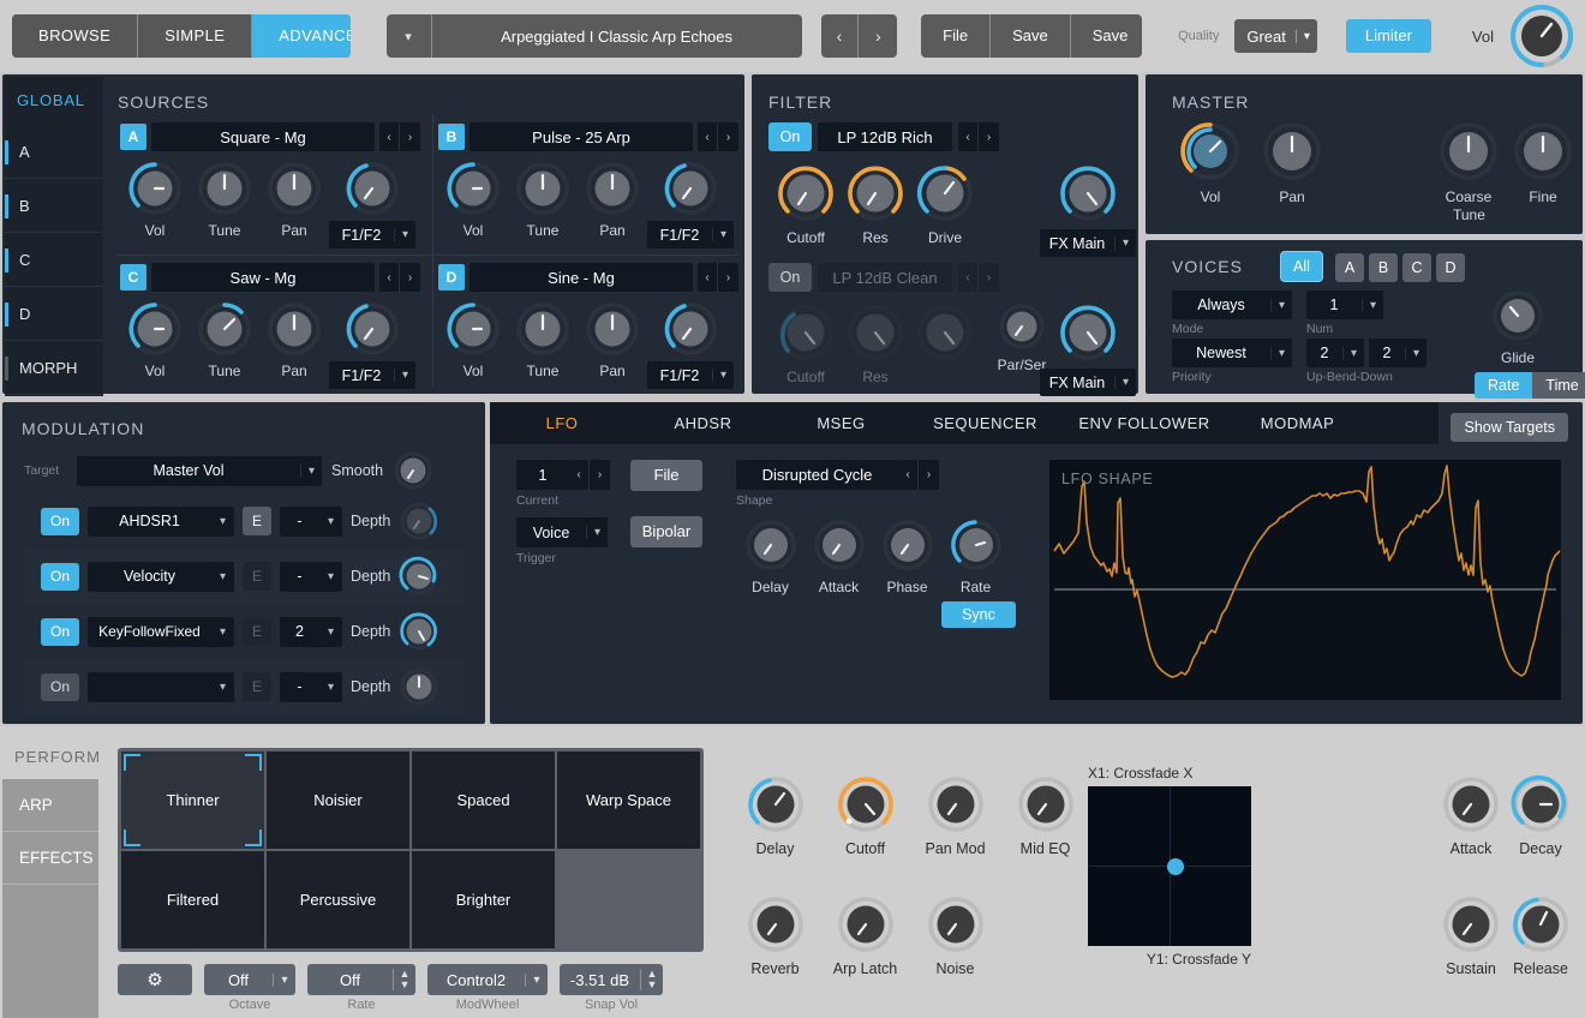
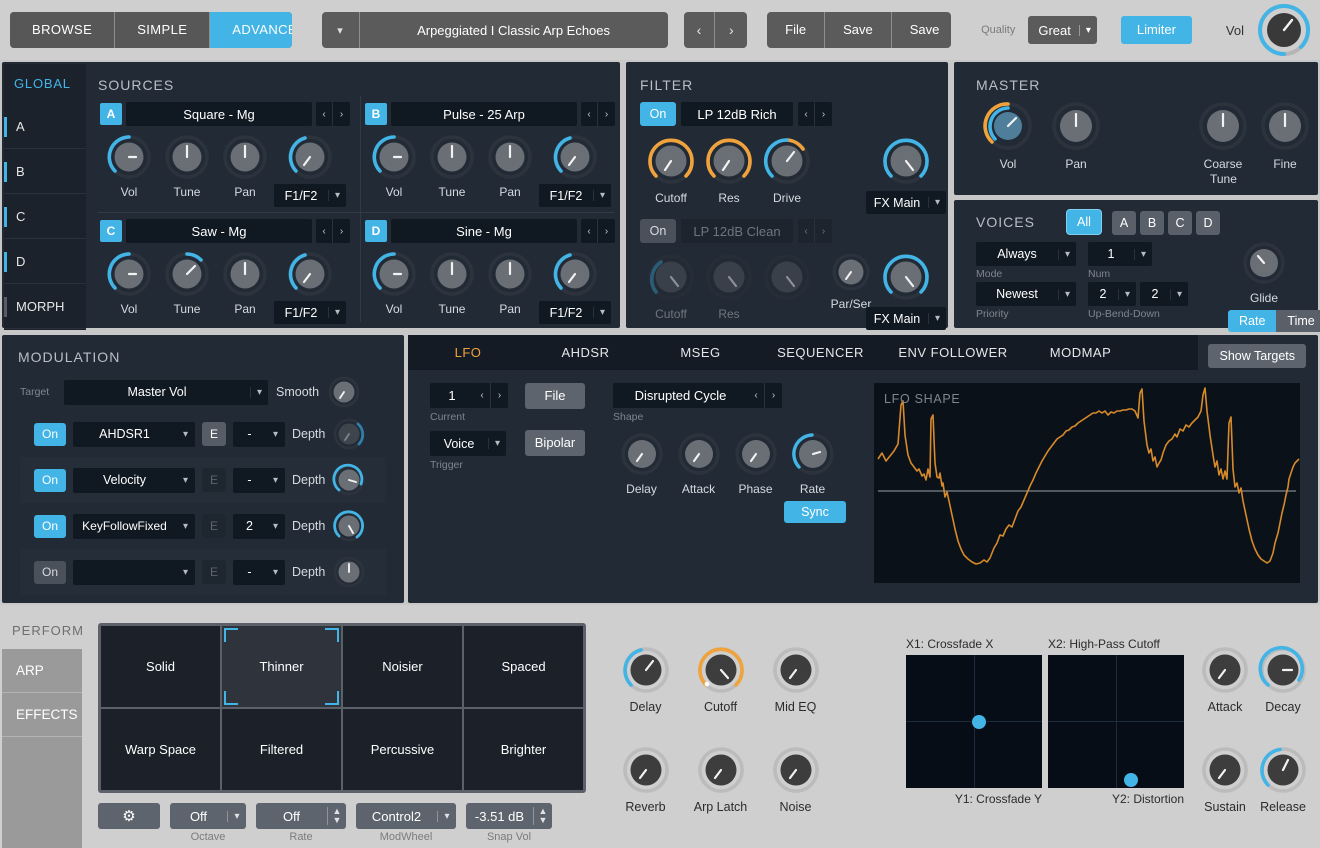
  BROWSE
  SIMPLE
  ADVANC
  ▾
  Arpeggiated I Classic Arp Echoes
  ‹
  ›
  File
  Save
  Quality
  Great
  ▾
  Limiter
  Vol
  GLOBAL
  A
  B
  C
  D
  MORPH
  SOURCES
  A
  Square - Mg
  ‹
  ›
  Vol
  Tune
  Pan
  F1/F2
  ▾
  B
  Pulse - 25 Arp
  ‹
  ›
  Vol
  Tune
  Pan
  F1/F2
  ▾
  C
  Saw - Mg
  ‹
  ›
  Vol
  Tune
  Pan
  F1/F2
  ▾
  D
  Sine - Mg
  ‹
  ›
  Vol
  Tune
  Pan
  F1/F2
  ▾
  FILTER
  On
  LP 12dB Rich
  ‹
  ›
  Cutoff
  Res
  Drive
  Par/Ser
  FX Main
  ▾
  On
  LP 12dB Clean
  ‹
  ›
  Cutoff
  Res
  FX Main
  ▾
  MASTER
  Vol
  Pan
  Coarse
  Fine
  Tune
  VOICES
  All
  A
  B
  C
  D
  Always
  ▾
  Mode
  1
  ▾
  Num
  Newest
  ▾
  Priority
  2
  ▾
  2
  ▾
  Up-Bend-Down
  Glide
  Rate
  Time
  MODULATION
  Target
  Master Vol
  ▾
  Smooth
  On
  AHDSR1
  ▾
  E
  -
  ▾
  Depth
  On
  Velocity
  ▾
  E
  -
  ▾
  Depth
  On
  KeyFollowFixed
  ▾
  E
  2
  ▾
  Depth
  On
  ▾
  E
  -
  ▾
  Depth
  LFO
  AHDSR
  MSEG
  SEQUENCER
  ENV FOLLOWER
  MODMAP
  Show Targets
  1
  ‹
  ›
  Current
  Voice
  ▾
  Trigger
  File
  Bipolar
  Disrupted Cycle
  ‹
  ›
  Shape
  Delay
  Attack
  Phase
  Rate
  Sync
  LFO SHAPE
  PERFORM
  ARP
  EFFECTS
+ Solid
  Thinner
  Noisier
  Spaced
  Warp Space
  Filtered
  Percussive
  Brighter
  ⚙
  Off
  ▾
  Octave
  Off
  ▲
  ▼
  Rate
  Control2
  ▾
  ModWheel
  -3.51 dB
  ▲
  ▼
  Snap Vol
  Delay
  Cutoff
- Pan Mod
  Mid EQ
  Reverb
  Arp Latch
  Noise
  X1: Crossfade X
  Y1: Crossfade Y
+ X2: High-Pass Cutoff
+ Y2: Distortion
  Attack
  Decay
  Sustain
  Release
